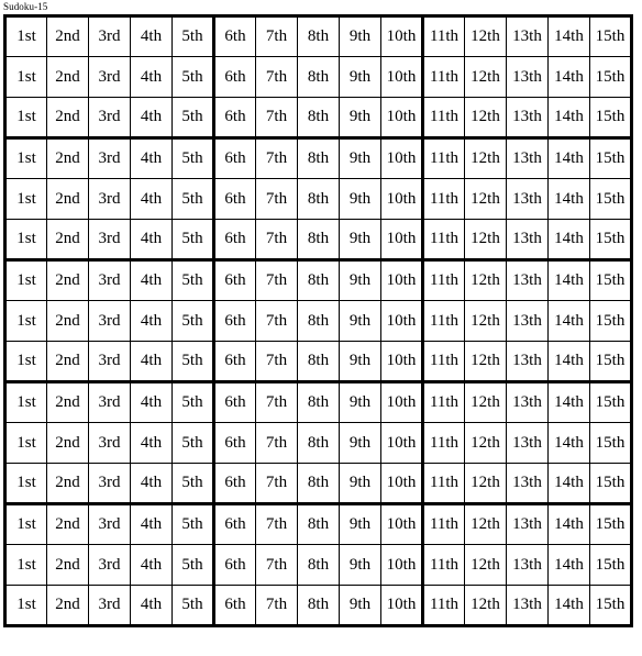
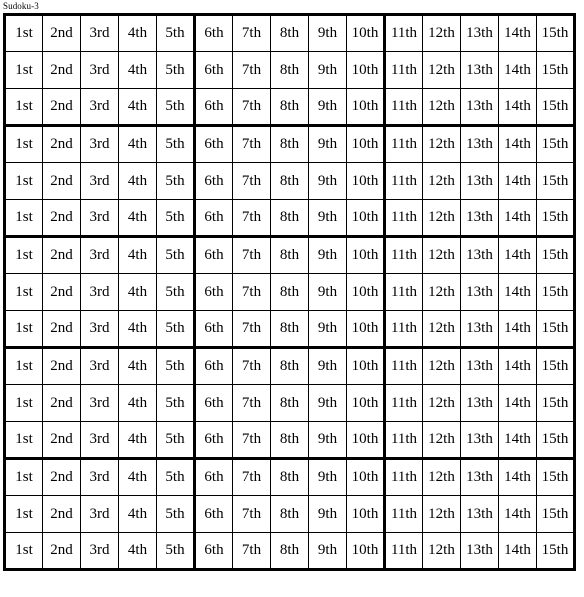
- Sudoku-15
+ Sudoku-3
  1st	2nd	3rd	4th	5th	6th	7th	8th	9th	10th	11th	12th	13th	14th	15th
  1st	2nd	3rd	4th	5th	6th	7th	8th	9th	10th	11th	12th	13th	14th	15th
  1st	2nd	3rd	4th	5th	6th	7th	8th	9th	10th	11th	12th	13th	14th	15th
  1st	2nd	3rd	4th	5th	6th	7th	8th	9th	10th	11th	12th	13th	14th	15th
  1st	2nd	3rd	4th	5th	6th	7th	8th	9th	10th	11th	12th	13th	14th	15th
  1st	2nd	3rd	4th	5th	6th	7th	8th	9th	10th	11th	12th	13th	14th	15th
  1st	2nd	3rd	4th	5th	6th	7th	8th	9th	10th	11th	12th	13th	14th	15th
  1st	2nd	3rd	4th	5th	6th	7th	8th	9th	10th	11th	12th	13th	14th	15th
  1st	2nd	3rd	4th	5th	6th	7th	8th	9th	10th	11th	12th	13th	14th	15th
  1st	2nd	3rd	4th	5th	6th	7th	8th	9th	10th	11th	12th	13th	14th	15th
  1st	2nd	3rd	4th	5th	6th	7th	8th	9th	10th	11th	12th	13th	14th	15th
  1st	2nd	3rd	4th	5th	6th	7th	8th	9th	10th	11th	12th	13th	14th	15th
  1st	2nd	3rd	4th	5th	6th	7th	8th	9th	10th	11th	12th	13th	14th	15th
  1st	2nd	3rd	4th	5th	6th	7th	8th	9th	10th	11th	12th	13th	14th	15th
  1st	2nd	3rd	4th	5th	6th	7th	8th	9th	10th	11th	12th	13th	14th	15th
